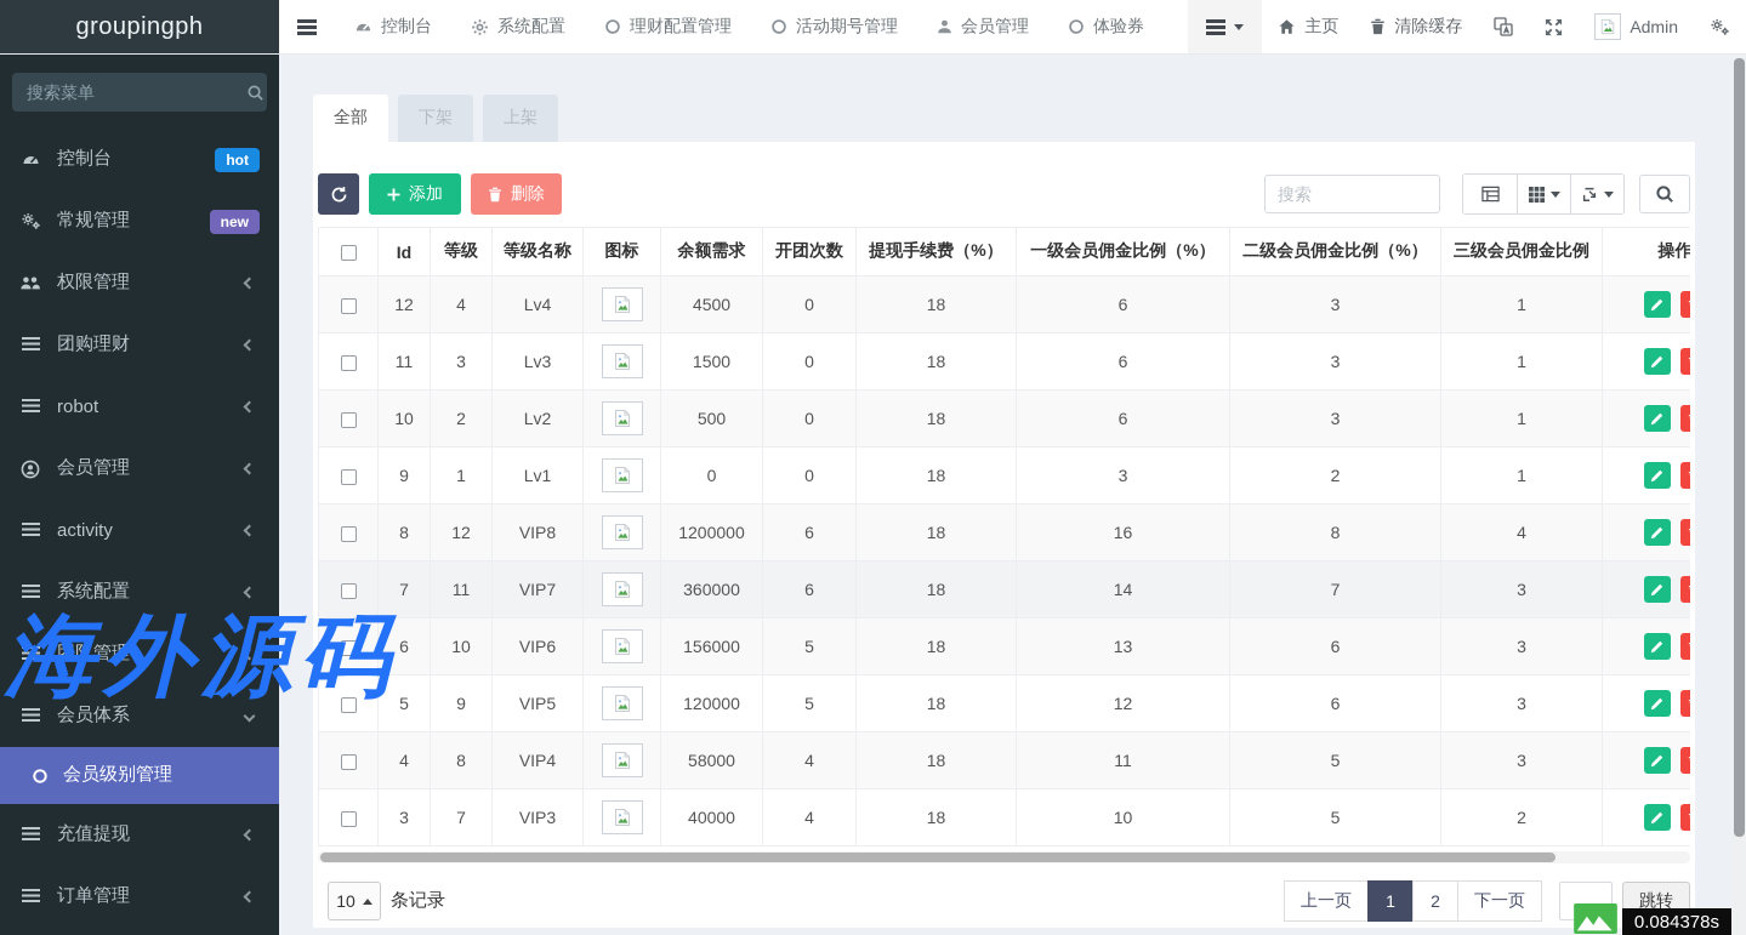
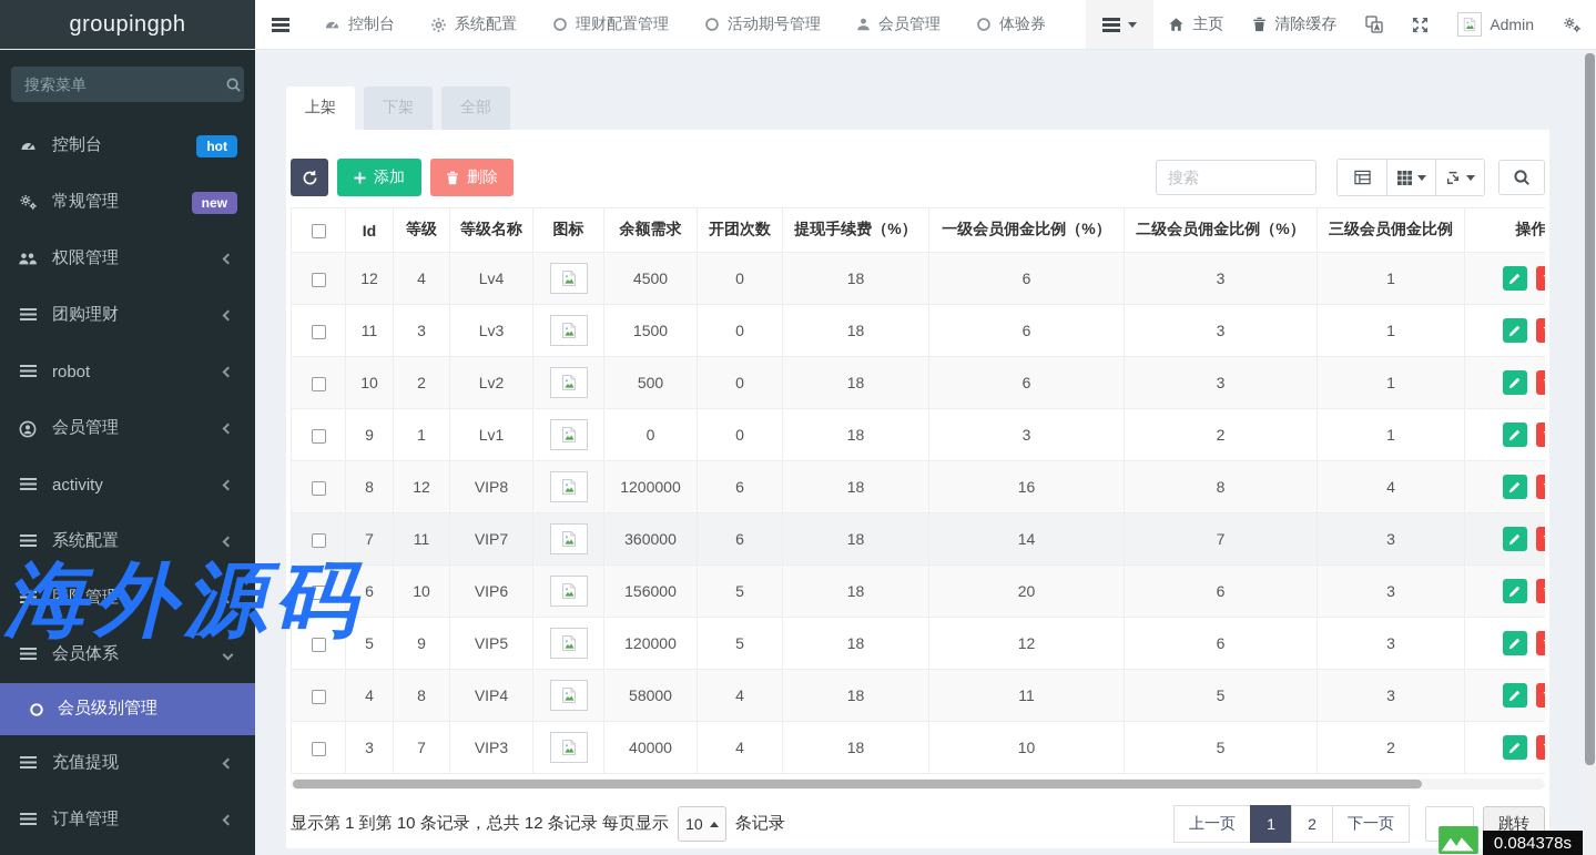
  groupingph
  控制台
  系统配置
  理财配置管理
  活动期号管理
  会员管理
  体验券
  主页
  清除缓存
  Admin
  搜索菜单
  控制台
  hot
  常规管理
  new
  权限管理
  团购理财
  robot
  会员管理
  activity
  系统配置
  团队管理
  会员体系
  会员级别管理
  充值提现
  订单管理
- 全部
+ 上架
  下架
- 上架
+ 全部
  添加
  删除
  搜索
  	Id	等级	等级名称	图标	余额需求	开团次数	提现手续费（%）	一级会员佣金比例（%）	二级会员佣金比例（%）	三级会员佣金比例	操作
  	12	4	Lv4		4500	0	18	6	3	1
  	11	3	Lv3		1500	0	18	6	3	1
  	10	2	Lv2		500	0	18	6	3	1
  	9	1	Lv1		0	0	18	3	2	1
  	8	12	VIP8		1200000	6	18	16	8	4
  	7	11	VIP7		360000	6	18	14	7	3
- 	6	10	VIP6		156000	5	18	13	6	3
+ 	6	10	VIP6		156000	5	18	20	6	3
  	5	9	VIP5		120000	5	18	12	6	3
  	4	8	VIP4		58000	4	18	11	5	3
  	3	7	VIP3		40000	4	18	10	5	2
+ 显示第 1 到第 10 条记录，总共 12 条记录 每页显示
  10
  条记录
  上一页
  1
  2
  下一页
  跳转
  海外源码
  0.084378s
